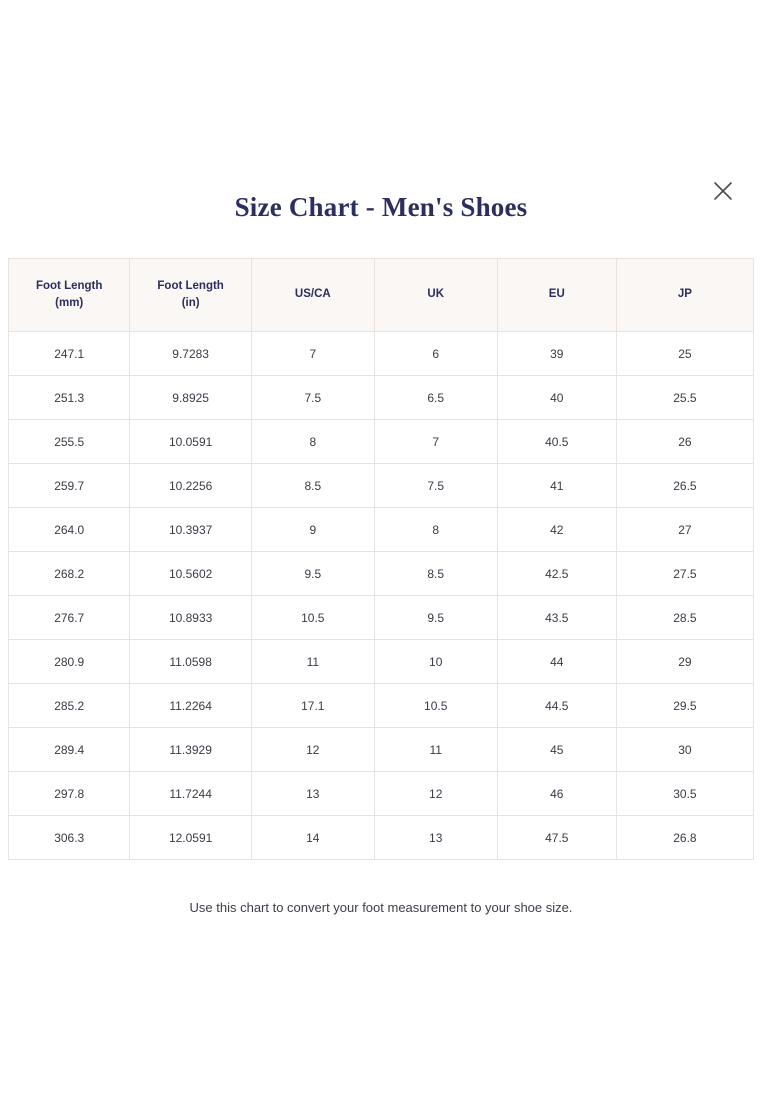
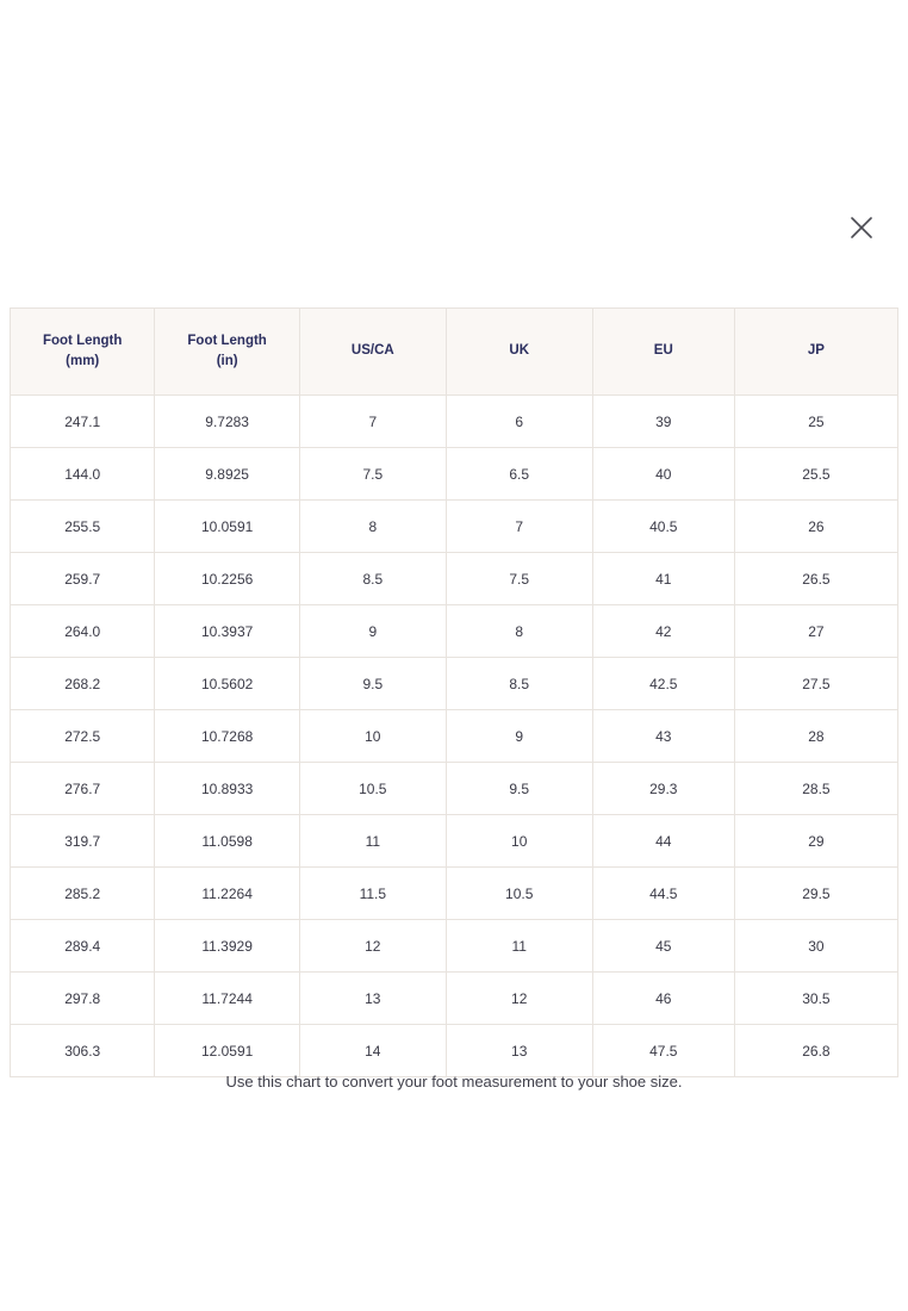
- Size Chart - Men's Shoes
  Foot Length (mm)	Foot Length (in)	US/CA	UK	EU	JP
  247.1	9.7283	7	6	39	25
- 251.3	9.8925	7.5	6.5	40	25.5
+ 144.0	9.8925	7.5	6.5	40	25.5
  255.5	10.0591	8	7	40.5	26
  259.7	10.2256	8.5	7.5	41	26.5
  264.0	10.3937	9	8	42	27
  268.2	10.5602	9.5	8.5	42.5	27.5
+ 272.5	10.7268	10	9	43	28
- 276.7	10.8933	10.5	9.5	43.5	28.5
+ 276.7	10.8933	10.5	9.5	29.3	28.5
- 280.9	11.0598	11	10	44	29
+ 319.7	11.0598	11	10	44	29
- 285.2	11.2264	17.1	10.5	44.5	29.5
+ 285.2	11.2264	11.5	10.5	44.5	29.5
  289.4	11.3929	12	11	45	30
  297.8	11.7244	13	12	46	30.5
  306.3	12.0591	14	13	47.5	26.8
  Use this chart to convert your foot measurement to your shoe size.
